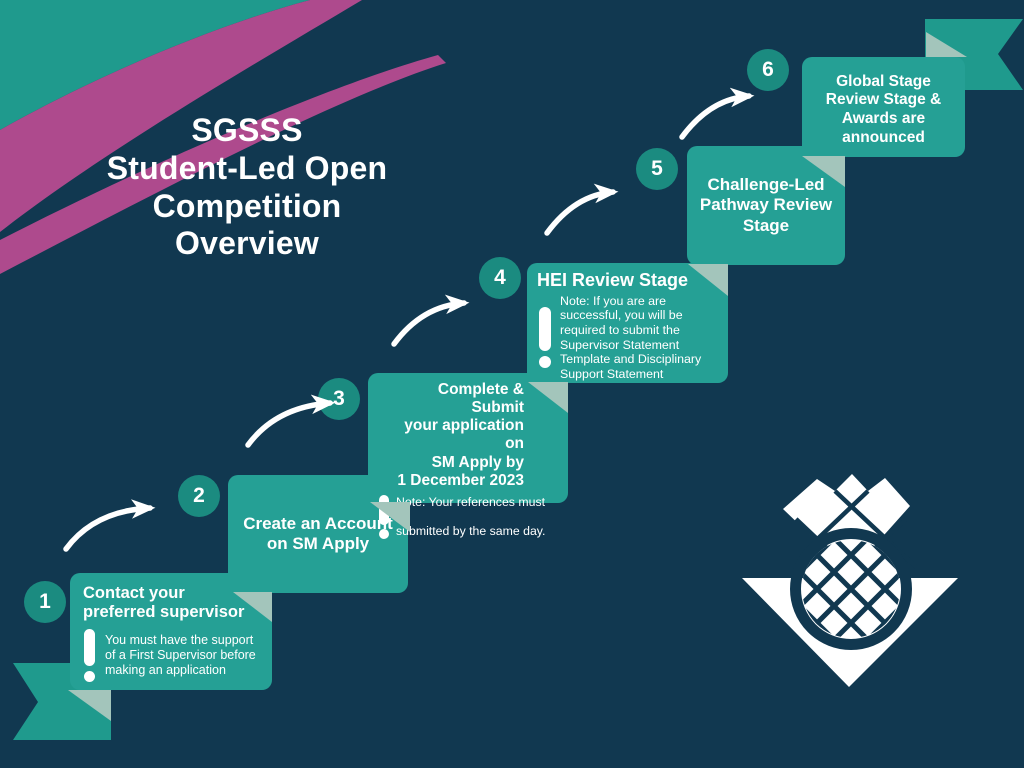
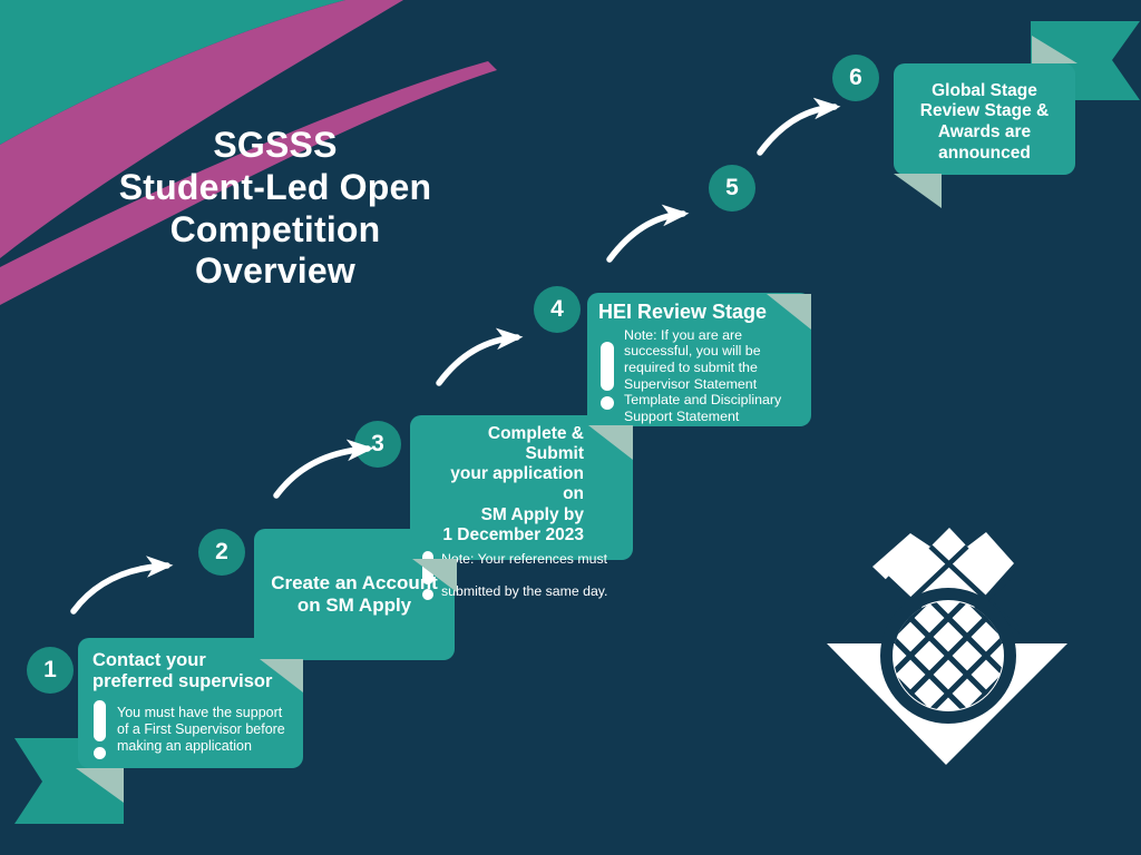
  Contact your
  preferred supervisor
  You must have the support
  of a First Supervisor before
  making an application
  Create an Accout
  on SM Apply
  Complete & Submit
  your application on
  SM Apply by
  1 December 2023
  Note: Your references must
  submitted by the same day.
  HEI Review Stage
  Note: If you are are
  successful, you will be
  required to submit the
  Supervisor Statement
  Template and Disciplinary
  Support Statement
- Challenge-Led
- Pathway Review
- Stage
  Global Stage
  Review Stage &
  Awards are
  announced
  1
  2
  3
  4
  5
  6
  SGSSS
  Student-Led Open
  Competition
  Overview
